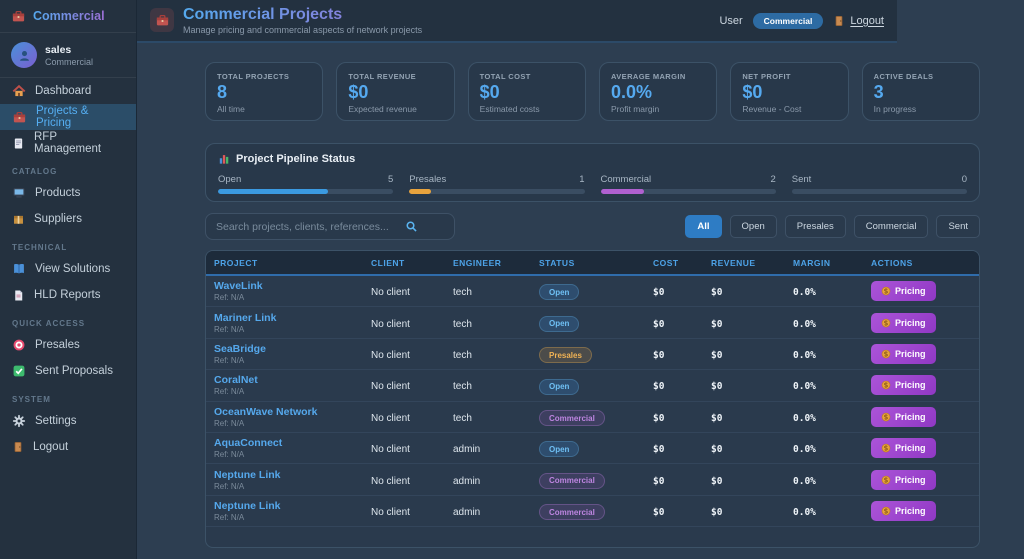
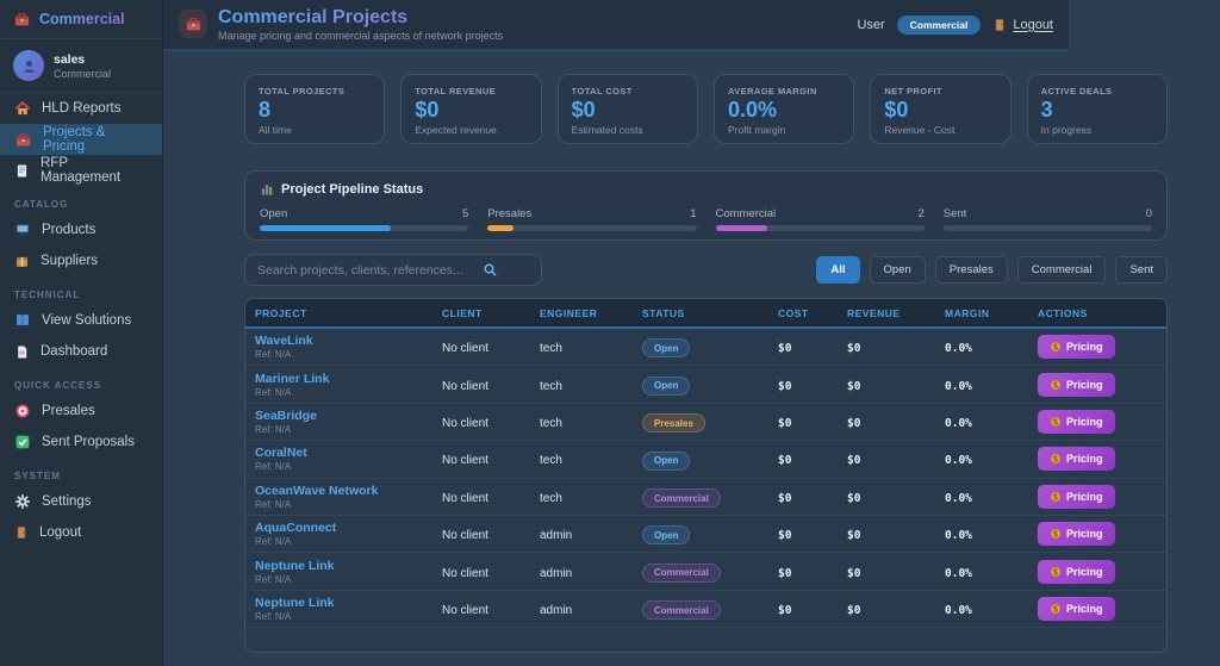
  Commercial
  sales
  Commercial
- Dashboard
+ HLD Reports
  Projects & Pricing
  RFP Management
  CATALOG
  Products
  Suppliers
  TECHNICAL
  View Solutions
- HLD Reports
+ Dashboard
  QUICK ACCESS
  Presales
  Sent Proposals
  SYSTEM
  Settings
  Logout
  Commercial Projects
  Manage pricing and commercial aspects of network projects
  User
  Commercial
  Logout
  TOTAL PROJECTS
  8
  All time
  TOTAL REVENUE
  $0
  Expected revenue
  TOTAL COST
  $0
  Estimated costs
  AVERAGE MARGIN
  0.0%
  Profit margin
  NET PROFIT
  $0
  Revenue - Cost
  ACTIVE DEALS
  3
  In progress
  Project Pipeline Status
  Open
  5
  Presales
  1
  Commercial
  2
  Sent
  0
  Search projects, clients, references...
  All
  Open
  Presales
  Commercial
  Sent
  PROJECT
  CLIENT
  ENGINEER
  STATUS
  COST
  REVENUE
  MARGIN
  ACTIONS
  WaveLink
  Ref: N/A
  No client
  tech
  Open
  $0
  $0
  0.0%
  Pricing
  Mariner Link
  Ref: N/A
  No client
  tech
  Open
  $0
  $0
  0.0%
  Pricing
  SeaBridge
  Ref: N/A
  No client
  tech
  Presales
  $0
  $0
  0.0%
  Pricing
  CoralNet
  Ref: N/A
  No client
  tech
  Open
  $0
  $0
  0.0%
  Pricing
  OceanWave Network
  Ref: N/A
  No client
  tech
  Commercial
  $0
  $0
  0.0%
  Pricing
  AquaConnect
  Ref: N/A
  No client
  admin
  Open
  $0
  $0
  0.0%
  Pricing
  Neptune Link
  Ref: N/A
  No client
  admin
  Commercial
  $0
  $0
  0.0%
  Pricing
  Neptune Link
  Ref: N/A
  No client
  admin
  Commercial
  $0
  $0
  0.0%
  Pricing
